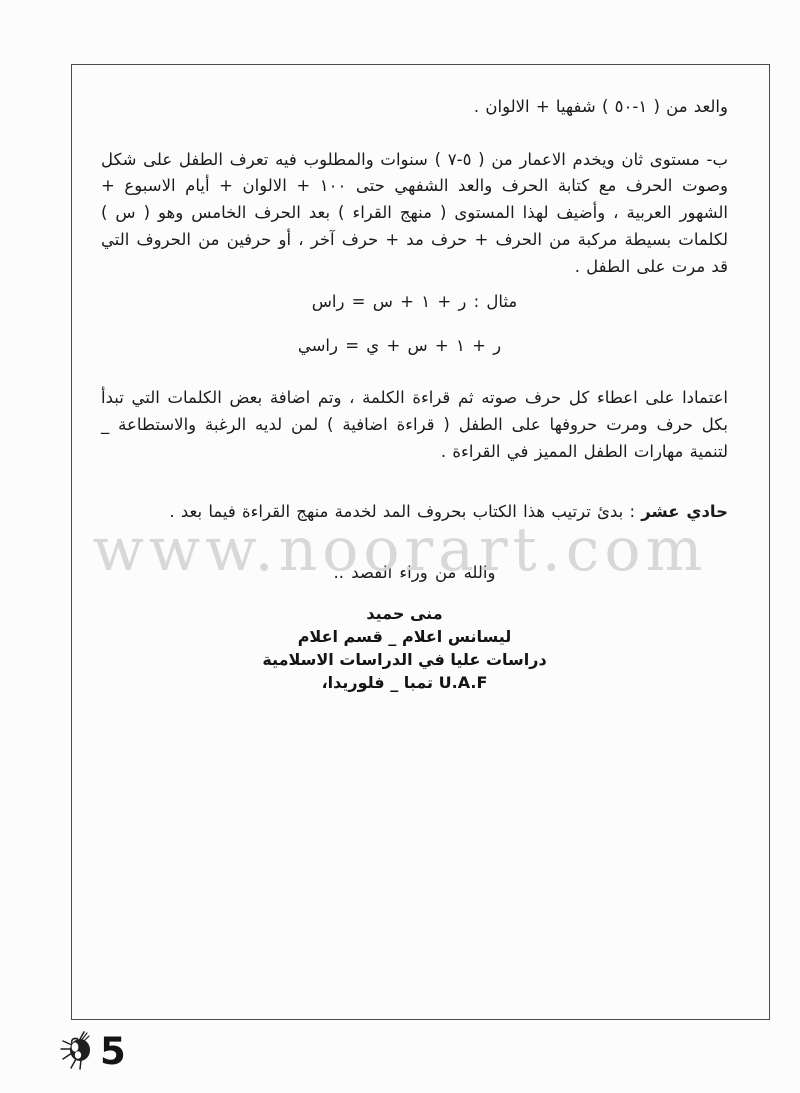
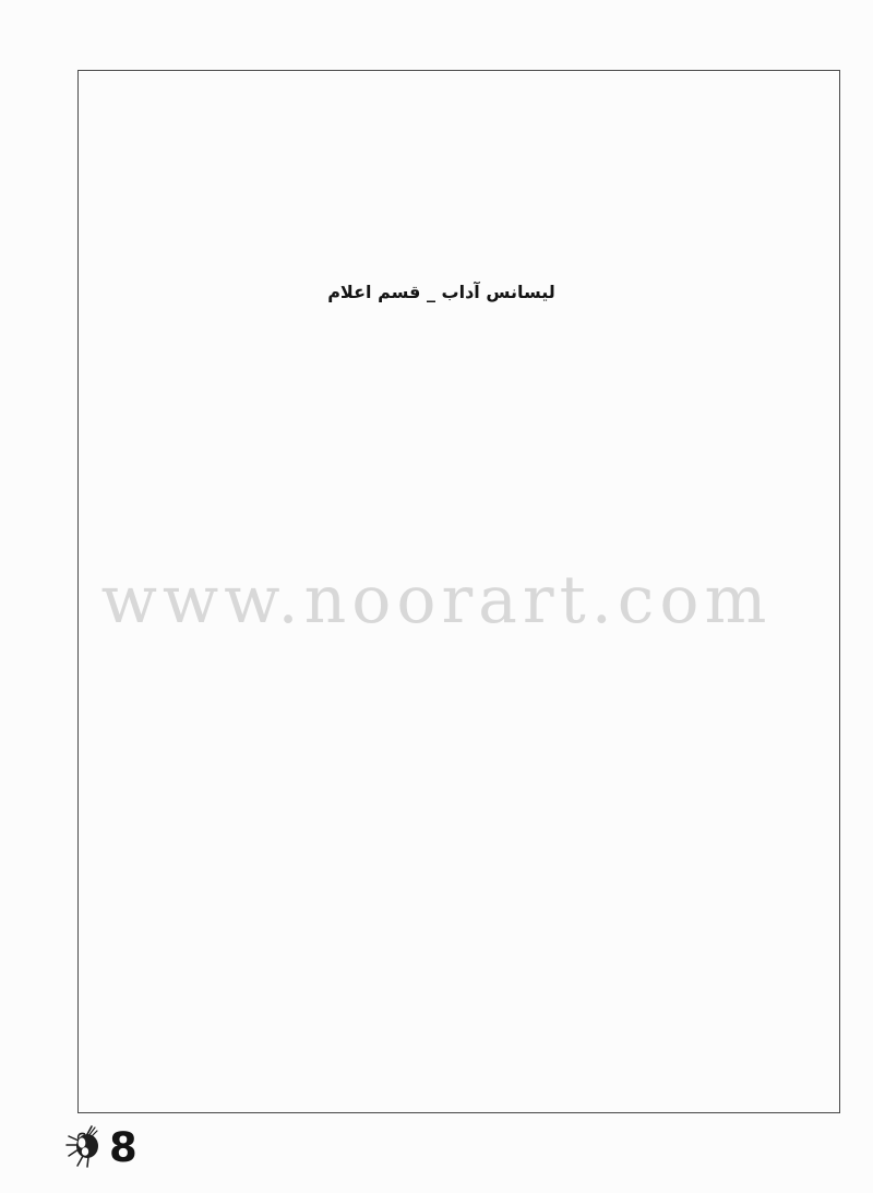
- والعد من ( ١-٥٠ ) شفهيا + الالوان .
- ب- مستوى ثان ويخدم الاعمار من ( ٥-٧ ) سنوات والمطلوب فيه تعرف الطفل على شكل وصوت الحرف مع كتابة الحرف والعد الشفهي حتى ١٠٠ + الالوان + أيام الاسبوع + الشهور العربية ، وأضيف لهذا المستوى ( منهج القراء ) بعد الحرف الخامس وهو ( س ) لكلمات بسيطة مركبة من الحرف + حرف مد + حرف آخر ، أو حرفين من الحروف التي قد مرت على الطفل .
- مثال : ر + ١ + س = راس
- ر + ١ + س + ي = راسي
- اعتمادا على اعطاء كل حرف صوته ثم قراءة الكلمة ، وتم اضافة بعض الكلمات التي تبدأ بكل حرف ومرت حروفها على الطفل ( قراءة اضافية ) لمن لديه الرغبة والاستطاعة _ لتنمية مهارات الطفل المميز في القراءة .
- حادي عشر : بدئ ترتيب هذا الكتاب بحروف المد لخدمة منهج القراءة فيما بعد .
- والله من وراء القصد ..
- منى حميد
- ليسانس اعلام _ قسم اعلام
+ ليسانس آداب _ قسم اعلام
- دراسات عليا في الدراسات الاسلامية
- U.A.F تمبا _ فلوريدا،
  www.noorart.com
- 5
+ 8
